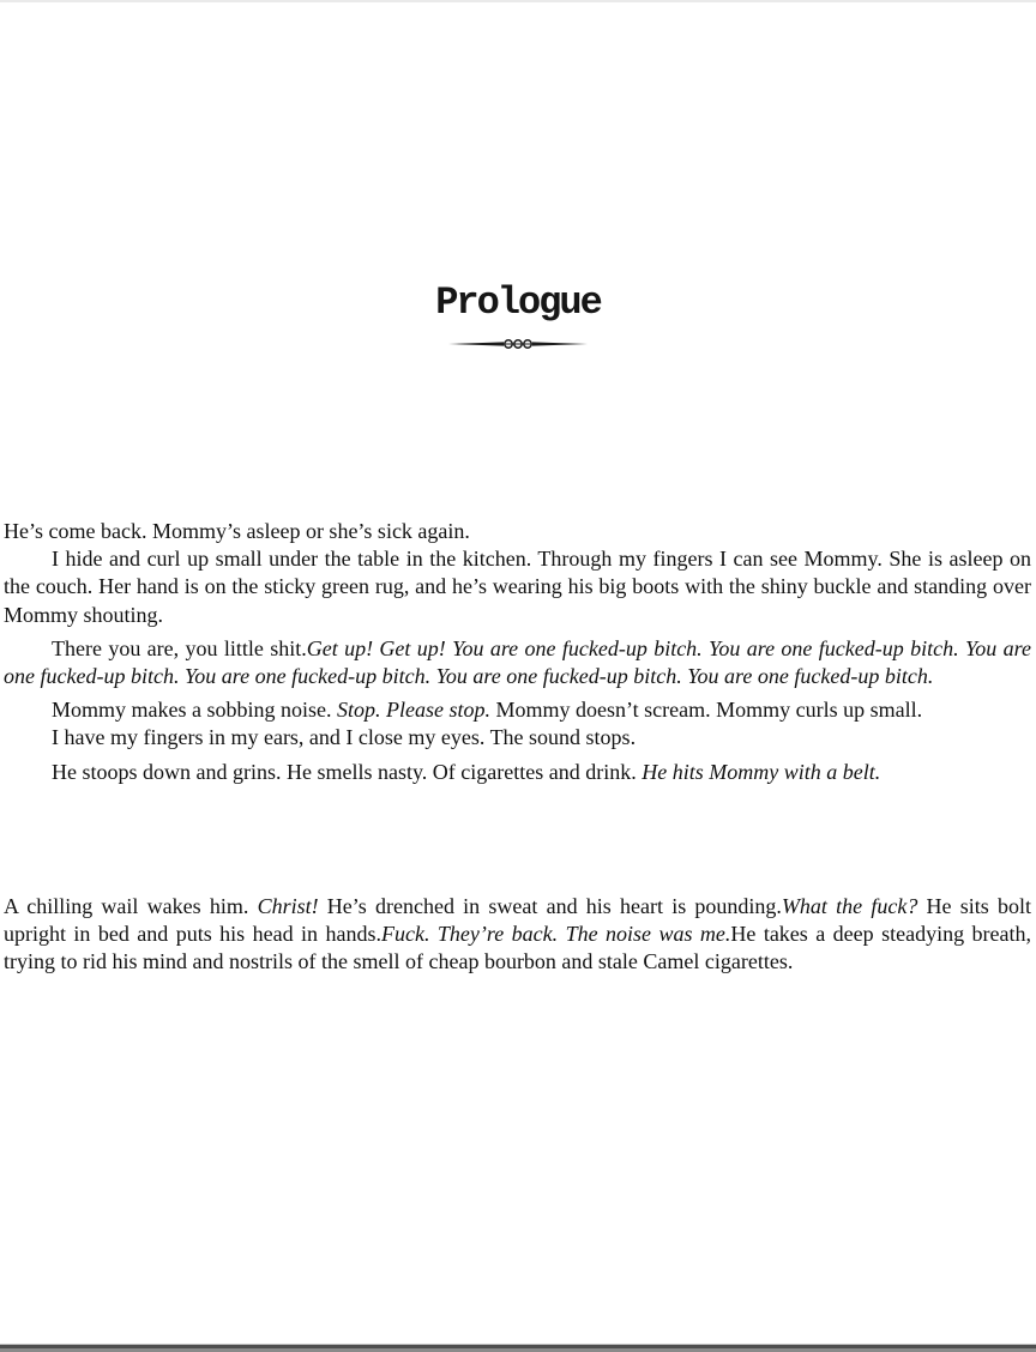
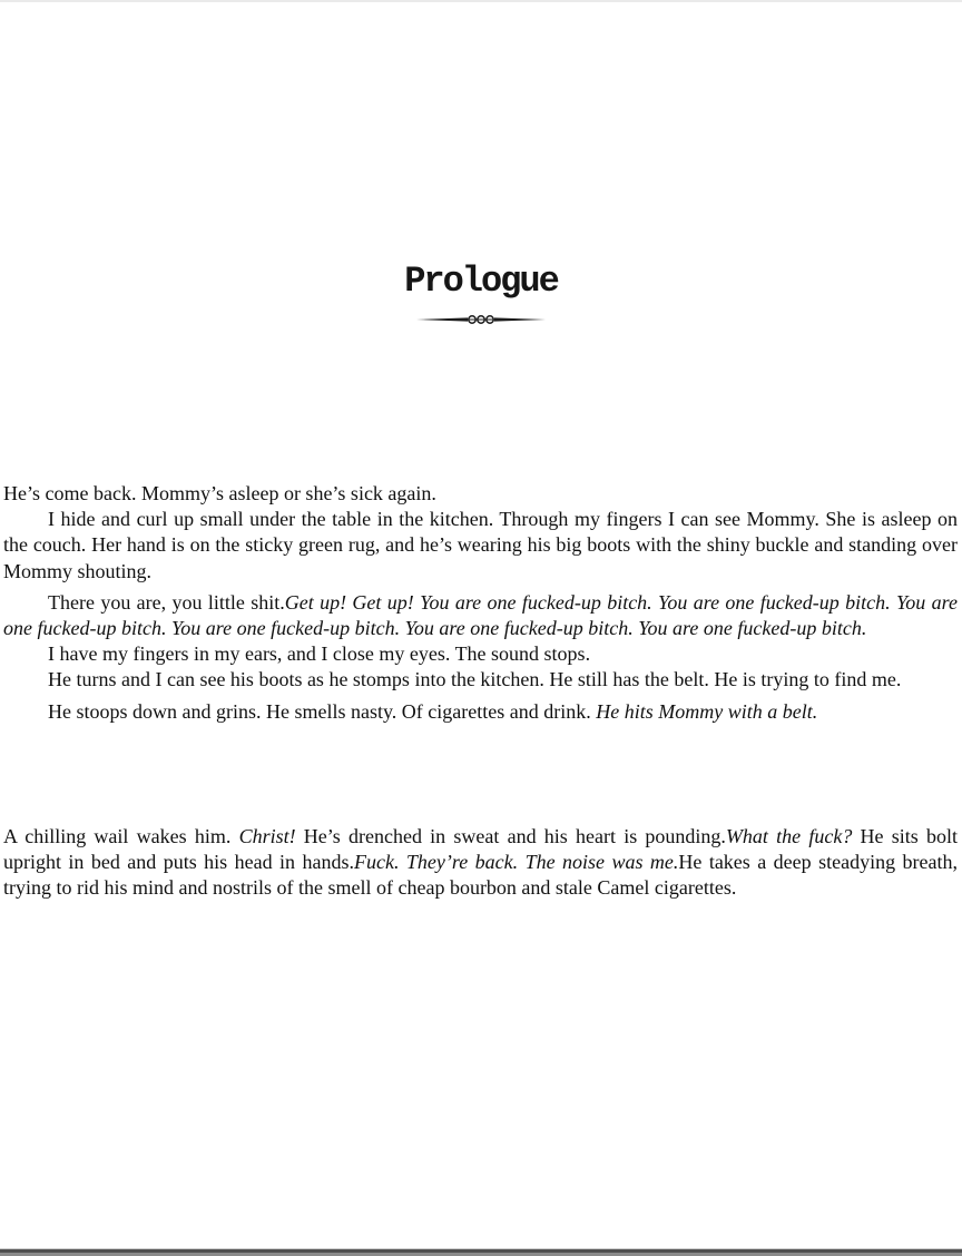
  Prologue
  He’s come back. Mommy’s asleep or she’s sick again.
  I hide and curl up small under the table in the kitchen. Through my fingers I can see Mommy. She is asleep on the couch. Her hand is on the sticky green rug, and he’s wearing his big boots with the shiny buckle and standing over Mommy shouting.
  There you are, you little shit.Get up! Get up! You are one fucked-up bitch. You are one fucked-up bitch. You are one fucked-up bitch. You are one fucked-up bitch. You are one fucked-up bitch. You are one fucked-up bitch.
- Mommy makes a sobbing noise. Stop. Please stop. Mommy doesn’t scream. Mommy curls up small.
  I have my fingers in my ears, and I close my eyes. The sound stops.
+ He turns and I can see his boots as he stomps into the kitchen. He still has the belt. He is trying to find me.
  He stoops down and grins. He smells nasty. Of cigarettes and drink. He hits Mommy with a belt.
  A chilling wail wakes him. Christ! He’s drenched in sweat and his heart is pounding.What the fuck? He sits bolt upright in bed and puts his head in hands.Fuck. They’re back. The noise was me.He takes a deep steadying breath, trying to rid his mind and nostrils of the smell of cheap bourbon and stale Camel cigarettes.
